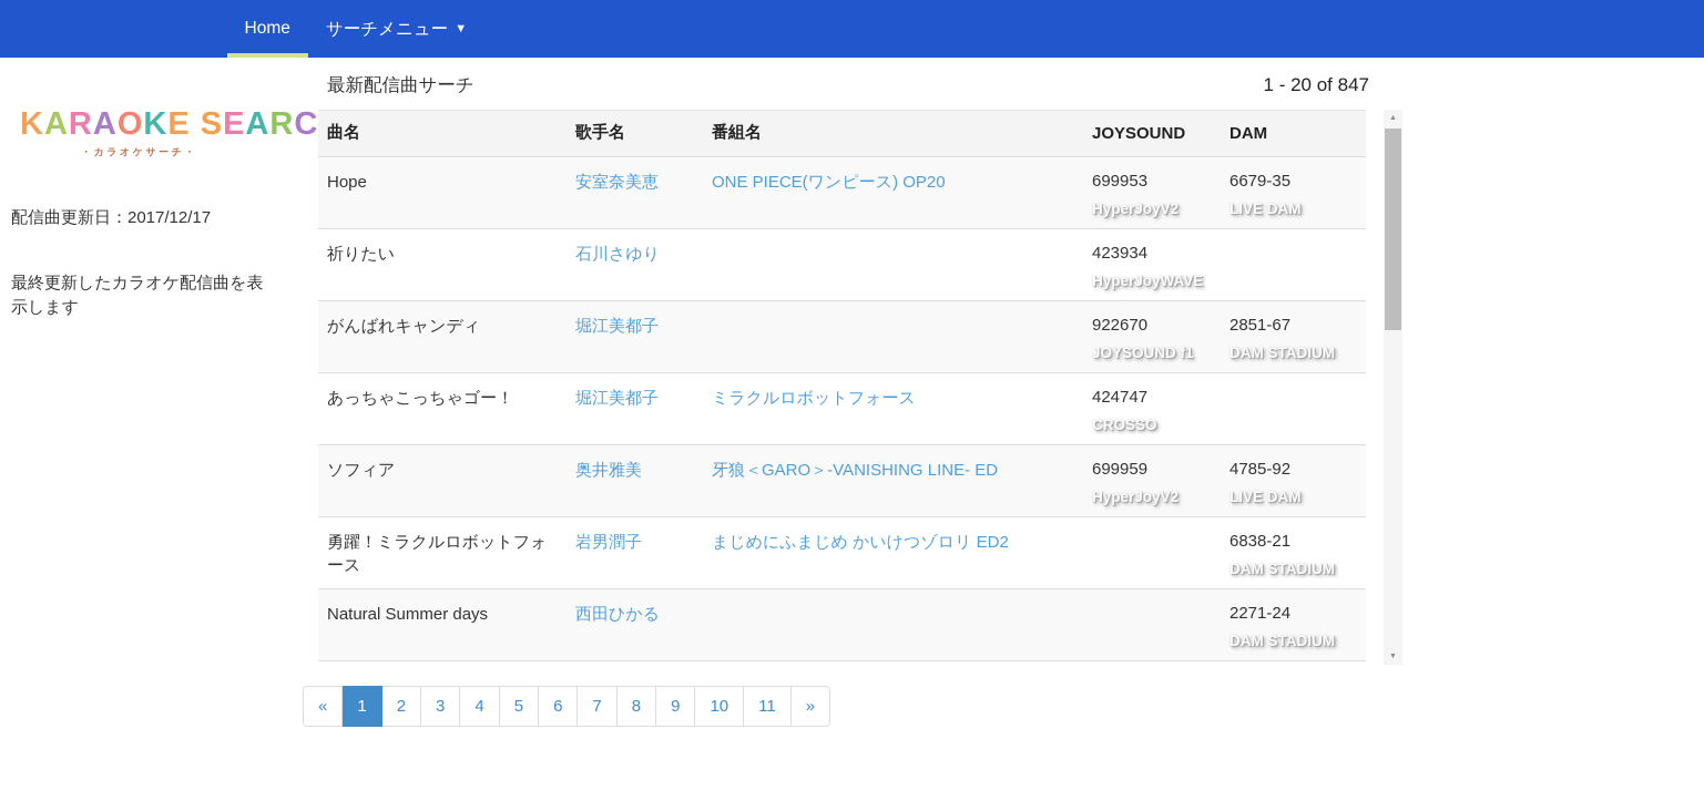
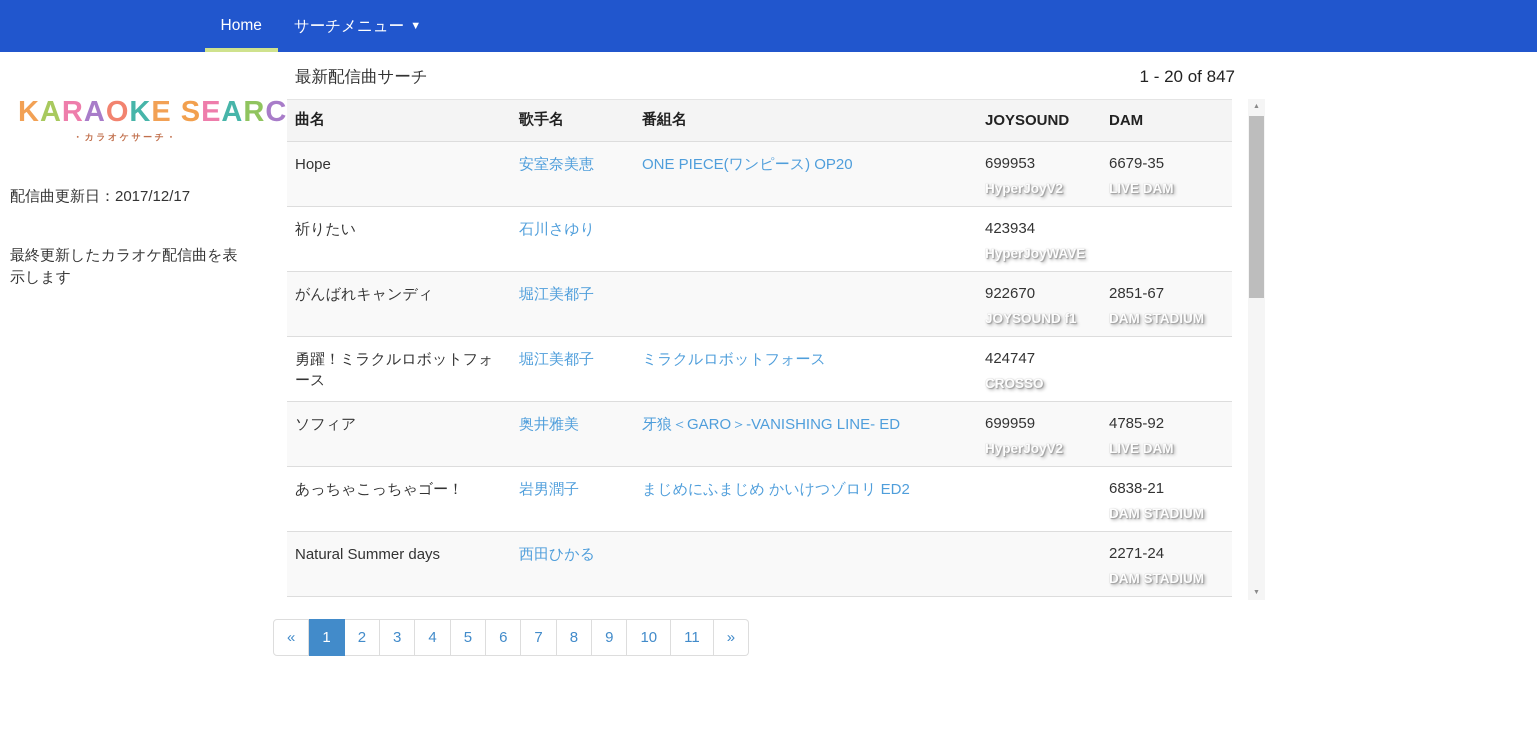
  Home
  サーチメニュー
  ▼
  KARAOKE SEARC
  ・カラオケサーチ・
  配信曲更新日：2017/12/17
  最終更新したカラオケ配信曲を表示します
  最新配信曲サーチ
  1 - 20 of 847
  曲名	歌手名	番組名	JOYSOUND	DAM
  Hope	安室奈美恵	ONE PIECE(ワンピース) OP20	699953 HyperJoyV2	6679-35 LIVE DAM
  祈りたい	石川さゆり		423934 HyperJoyWAVE
  がんばれキャンディ	堀江美都子		922670 JOYSOUND f1	2851-67 DAM STADIUM
- あっちゃこっちゃゴー！	堀江美都子	ミラクルロボットフォース	424747 CROSSO
+ 勇躍！ミラクルロボットフォース	堀江美都子	ミラクルロボットフォース	424747 CROSSO
  ソフィア	奥井雅美	牙狼＜GARO＞-VANISHING LINE- ED	699959 HyperJoyV2	4785-92 LIVE DAM
- 勇躍！ミラクルロボットフォース	岩男潤子	まじめにふまじめ かいけつゾロリ ED2		6838-21 DAM STADIUM
+ あっちゃこっちゃゴー！	岩男潤子	まじめにふまじめ かいけつゾロリ ED2		6838-21 DAM STADIUM
  Natural Summer days	西田ひかる			2271-24 DAM STADIUM
  «
  1
  2
  3
  4
  5
  6
  7
  8
  9
  10
  11
  »
